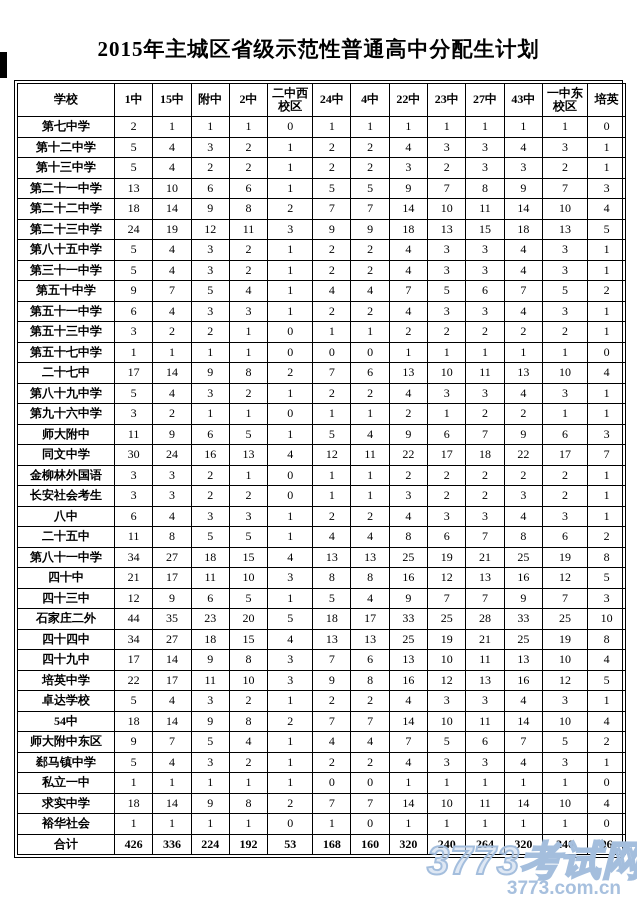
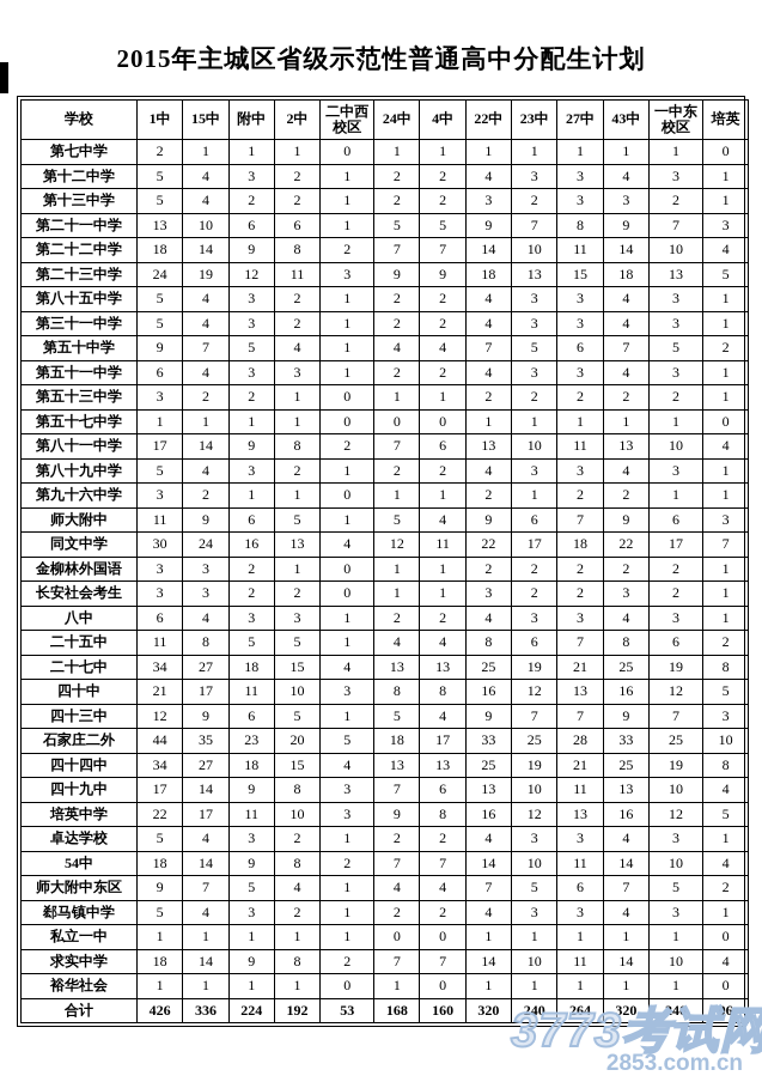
  2015年主城区省级示范性普通高中分配生计划
  学校	1中	15中	附中	2中	二中西校区	24中	4中	22中	23中	27中	43中	一中东校区	培英
  第七中学	2	1	1	1	0	1	1	1	1	1	1	1	0
  第十二中学	5	4	3	2	1	2	2	4	3	3	4	3	1
  第十三中学	5	4	2	2	1	2	2	3	2	3	3	2	1
  第二十一中学	13	10	6	6	1	5	5	9	7	8	9	7	3
  第二十二中学	18	14	9	8	2	7	7	14	10	11	14	10	4
  第二十三中学	24	19	12	11	3	9	9	18	13	15	18	13	5
  第八十五中学	5	4	3	2	1	2	2	4	3	3	4	3	1
  第三十一中学	5	4	3	2	1	2	2	4	3	3	4	3	1
  第五十中学	9	7	5	4	1	4	4	7	5	6	7	5	2
  第五十一中学	6	4	3	3	1	2	2	4	3	3	4	3	1
  第五十三中学	3	2	2	1	0	1	1	2	2	2	2	2	1
  第五十七中学	1	1	1	1	0	0	0	1	1	1	1	1	0
- 二十七中	17	14	9	8	2	7	6	13	10	11	13	10	4
+ 第八十一中学	17	14	9	8	2	7	6	13	10	11	13	10	4
  第八十九中学	5	4	3	2	1	2	2	4	3	3	4	3	1
  第九十六中学	3	2	1	1	0	1	1	2	1	2	2	1	1
  师大附中	11	9	6	5	1	5	4	9	6	7	9	6	3
  同文中学	30	24	16	13	4	12	11	22	17	18	22	17	7
  金柳林外国语	3	3	2	1	0	1	1	2	2	2	2	2	1
  长安社会考生	3	3	2	2	0	1	1	3	2	2	3	2	1
  八中	6	4	3	3	1	2	2	4	3	3	4	3	1
  二十五中	11	8	5	5	1	4	4	8	6	7	8	6	2
- 第八十一中学	34	27	18	15	4	13	13	25	19	21	25	19	8
+ 二十七中	34	27	18	15	4	13	13	25	19	21	25	19	8
  四十中	21	17	11	10	3	8	8	16	12	13	16	12	5
  四十三中	12	9	6	5	1	5	4	9	7	7	9	7	3
  石家庄二外	44	35	23	20	5	18	17	33	25	28	33	25	10
  四十四中	34	27	18	15	4	13	13	25	19	21	25	19	8
  四十九中	17	14	9	8	3	7	6	13	10	11	13	10	4
  培英中学	22	17	11	10	3	9	8	16	12	13	16	12	5
  卓达学校	5	4	3	2	1	2	2	4	3	3	4	3	1
  54中	18	14	9	8	2	7	7	14	10	11	14	10	4
  师大附中东区	9	7	5	4	1	4	4	7	5	6	7	5	2
  郄马镇中学	5	4	3	2	1	2	2	4	3	3	4	3	1
  私立一中	1	1	1	1	1	0	0	1	1	1	1	1	0
  求实中学	18	14	9	8	2	7	7	14	10	11	14	10	4
  裕华社会	1	1	1	1	0	1	0	1	1	1	1	1	0
  合计	426	336	224	192	53	168	160	320	240	264	320	240	96
  3773考试网
- 3773.com.cn
+ 2853.com.cn
